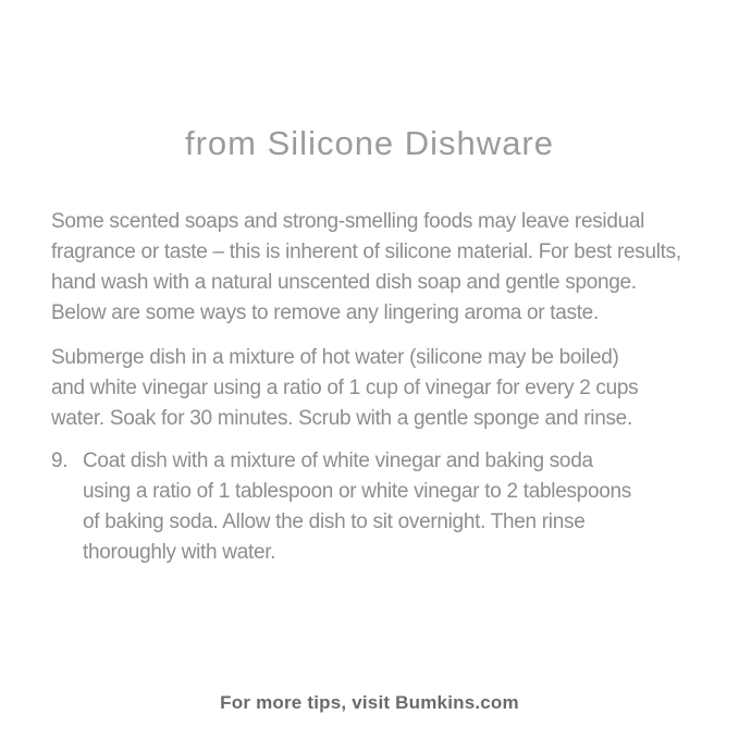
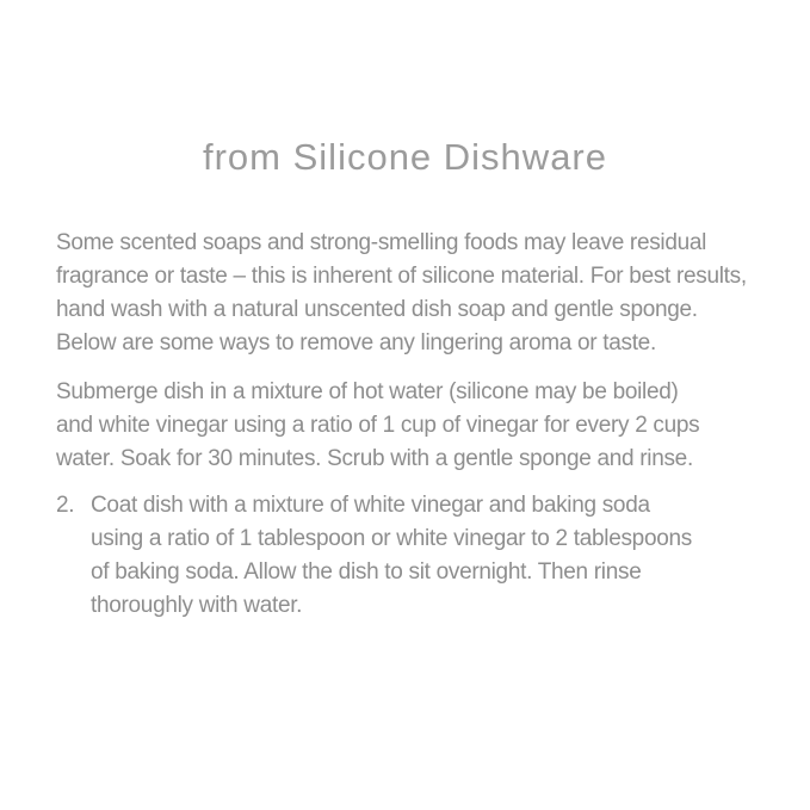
  from Silicone Dishware
  Some scented soaps and strong-smelling foods may leave residual
  fragrance or taste – this is inherent of silicone material. For best results,
  hand wash with a natural unscented dish soap and gentle sponge.
  Below are some ways to remove any lingering aroma or taste.
  Submerge dish in a mixture of hot water (silicone may be boiled)
  and white vinegar using a ratio of 1 cup of vinegar for every 2 cups
  water. Soak for 30 minutes. Scrub with a gentle sponge and rinse.
- 9.
+ 2.
  Coat dish with a mixture of white vinegar and baking soda
  using a ratio of 1 tablespoon or white vinegar to 2 tablespoons
  of baking soda. Allow the dish to sit overnight. Then rinse
  thoroughly with water.
- For more tips, visit Bumkins.com
